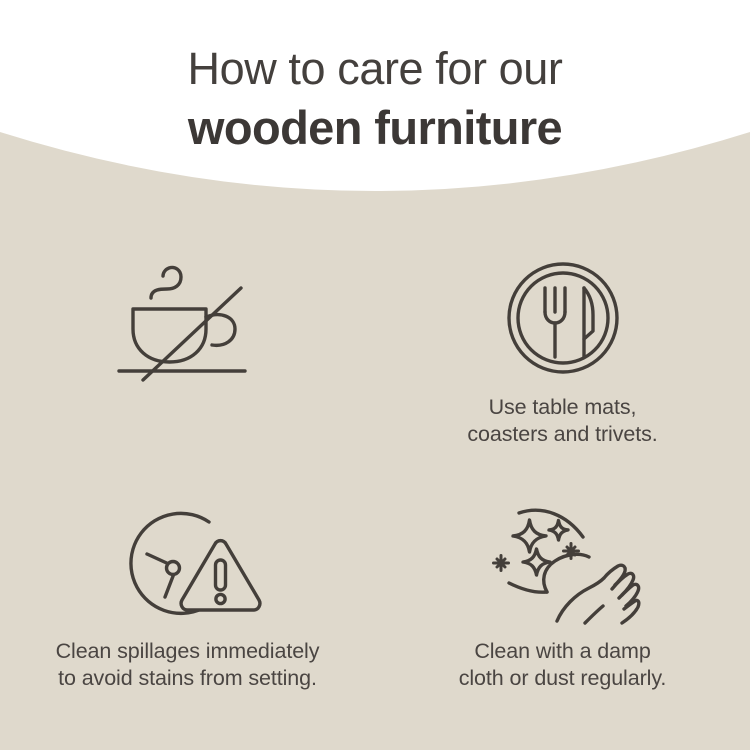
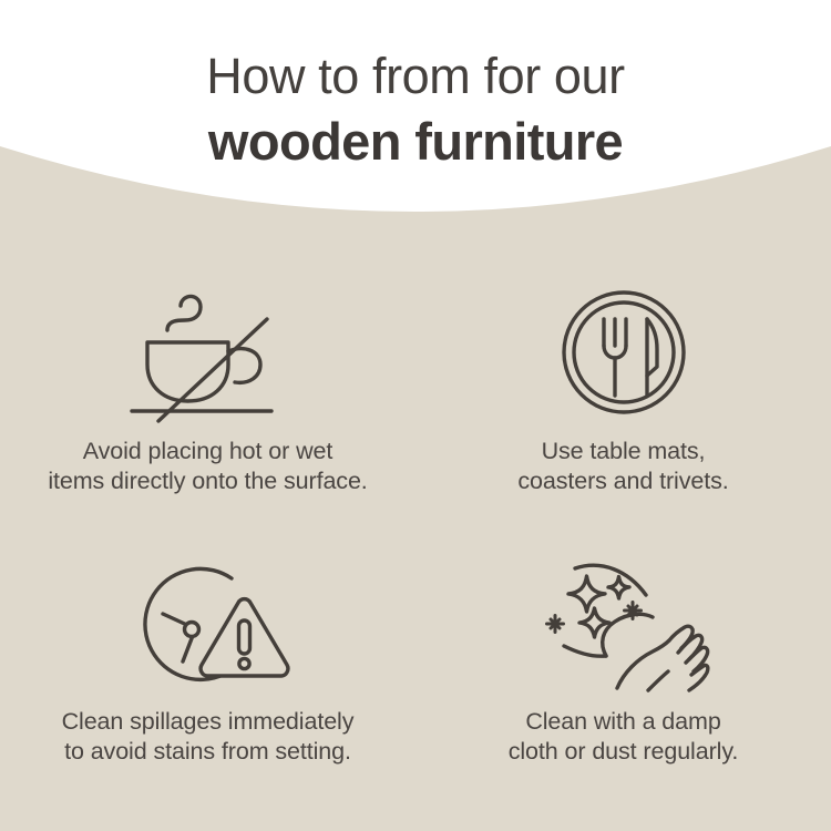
- How to care for our
+ How to from for our
  wooden furniture
+ Avoid placing hot or wet
+ items directly onto the surface.
  Use table mats,
  coasters and trivets.
  Clean spillages immediately
  to avoid stains from setting.
  Clean with a damp
  cloth or dust regularly.
